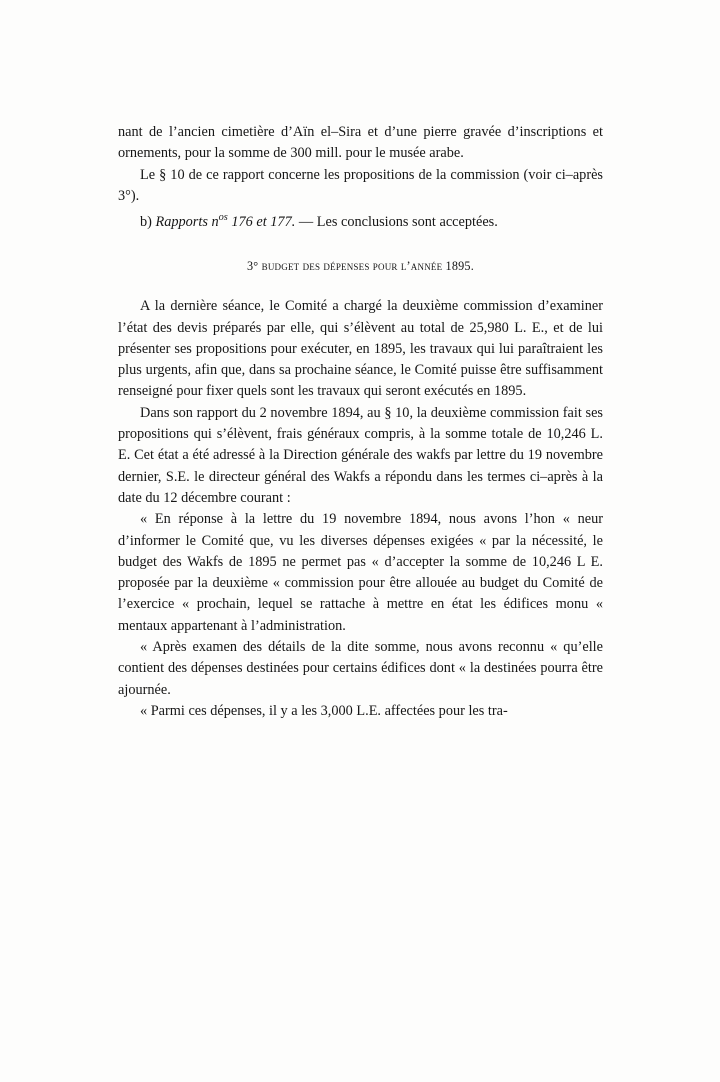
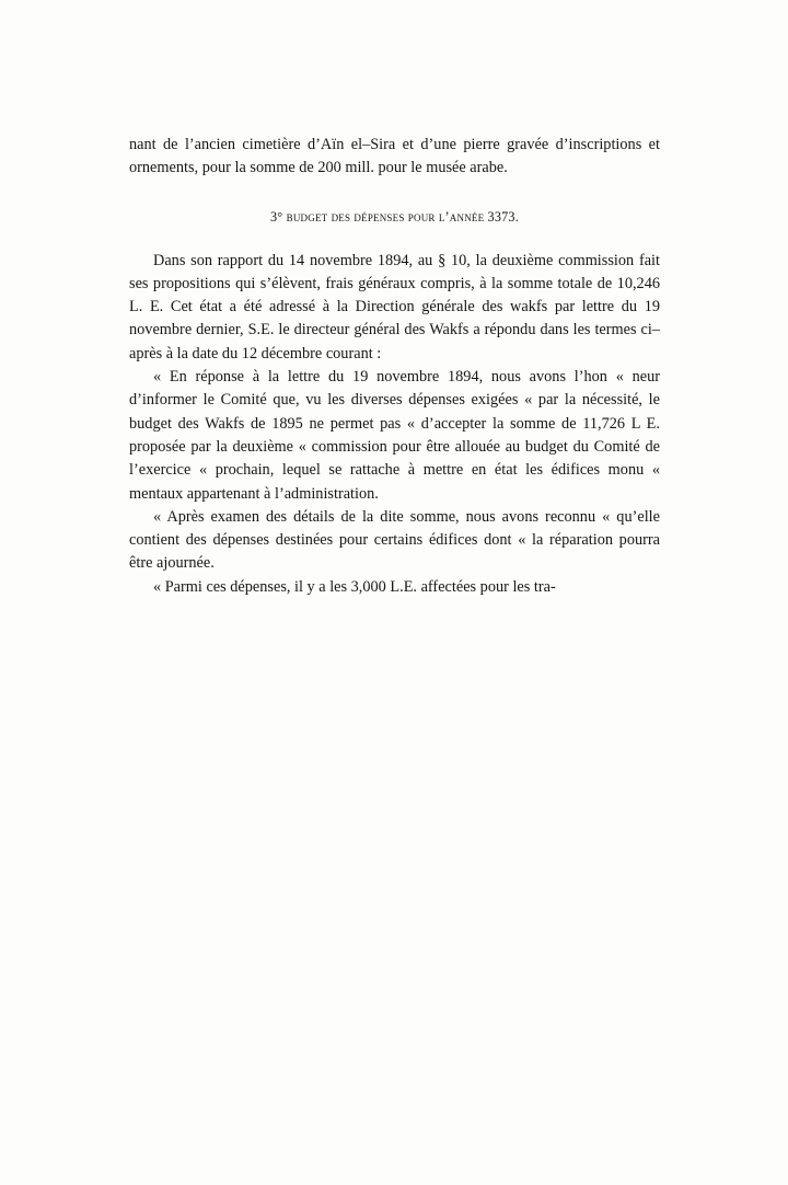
- nant de l’ancien cimetière d’Aïn el–Sira et d’une pierre gravée d’inscriptions et ornements, pour la somme de 300 mill. pour le musée arabe.
+ nant de l’ancien cimetière d’Aïn el–Sira et d’une pierre gravée d’inscriptions et ornements, pour la somme de 200 mill. pour le musée arabe.
- Le § 10 de ce rapport concerne les propositions de la commission (voir ci–après 3°).
- b) Rapports nos 176 et 177. — Les conclusions sont acceptées.
- 3° budget des dépenses pour l’année 1895.
+ 3° budget des dépenses pour l’année 3373.
- A la dernière séance, le Comité a chargé la deuxième commission d’examiner l’état des devis préparés par elle, qui s’élèvent au total de 25,980 L. E., et de lui présenter ses propositions pour exécuter, en 1895, les travaux qui lui paraîtraient les plus urgents, afin que, dans sa prochaine séance, le Comité puisse être suffisamment renseigné pour fixer quels sont les travaux qui seront exécutés en 1895.
- Dans son rapport du 2 novembre 1894, au § 10, la deuxième commission fait ses propositions qui s’élèvent, frais généraux compris, à la somme totale de 10,246 L. E. Cet état a été adressé à la Direction générale des wakfs par lettre du 19 novembre dernier, S.E. le directeur général des Wakfs a répondu dans les termes ci–après à la date du 12 décembre courant :
+ Dans son rapport du 14 novembre 1894, au § 10, la deuxième commission fait ses propositions qui s’élèvent, frais généraux compris, à la somme totale de 10,246 L. E. Cet état a été adressé à la Direction générale des wakfs par lettre du 19 novembre dernier, S.E. le directeur général des Wakfs a répondu dans les termes ci–après à la date du 12 décembre courant :
- « En réponse à la lettre du 19 novembre 1894, nous avons l’hon­ « neur d’informer le Comité que, vu les diverses dépenses exigées « par la nécessité, le budget des Wakfs de 1895 ne permet pas « d’accepter la somme de 10,246 L E. proposée par la deuxième « commission pour être allouée au budget du Comité de l’exercice « prochain, lequel se rattache à mettre en état les édifices monu­ « mentaux appartenant à l’administration.
+ « En réponse à la lettre du 19 novembre 1894, nous avons l’hon­ « neur d’informer le Comité que, vu les diverses dépenses exigées « par la nécessité, le budget des Wakfs de 1895 ne permet pas « d’accepter la somme de 11,726 L E. proposée par la deuxième « commission pour être allouée au budget du Comité de l’exercice « prochain, lequel se rattache à mettre en état les édifices monu­ « mentaux appartenant à l’administration.
- « Après examen des détails de la dite somme, nous avons reconnu « qu’elle contient des dépenses destinées pour certains édifices dont « la destinées pourra être ajournée.
+ « Après examen des détails de la dite somme, nous avons reconnu « qu’elle contient des dépenses destinées pour certains édifices dont « la réparation pourra être ajournée.
  « Parmi ces dépenses, il y a les 3,000 L.E. affectées pour les tra-
